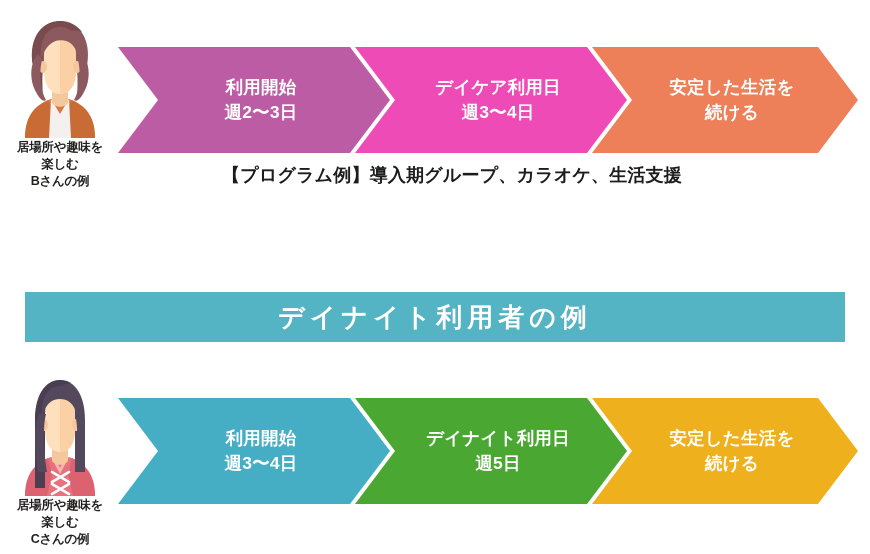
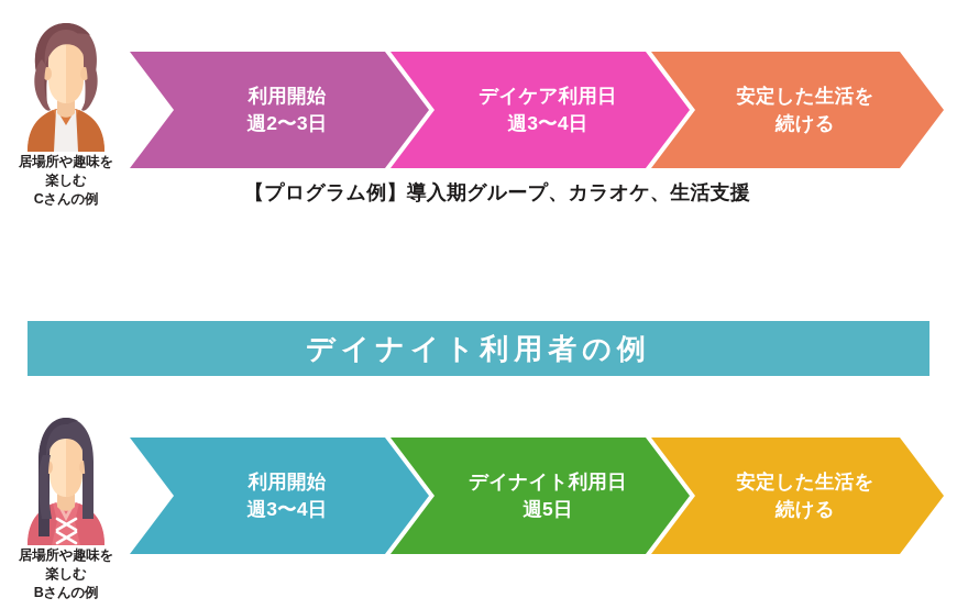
  居場所や趣味を
  楽しむ
- Bさんの例
+ Cさんの例
  利用開始
  週2〜3日
  デイケア利用日
  週3〜4日
  安定した生活を
  続ける
  【プログラム例】導入期グループ、カラオケ、生活支援
  デイナイト利用者の例
  居場所や趣味を
  楽しむ
- Cさんの例
+ Bさんの例
  利用開始
  週3〜4日
  デイナイト利用日
  週5日
  安定した生活を
  続ける
